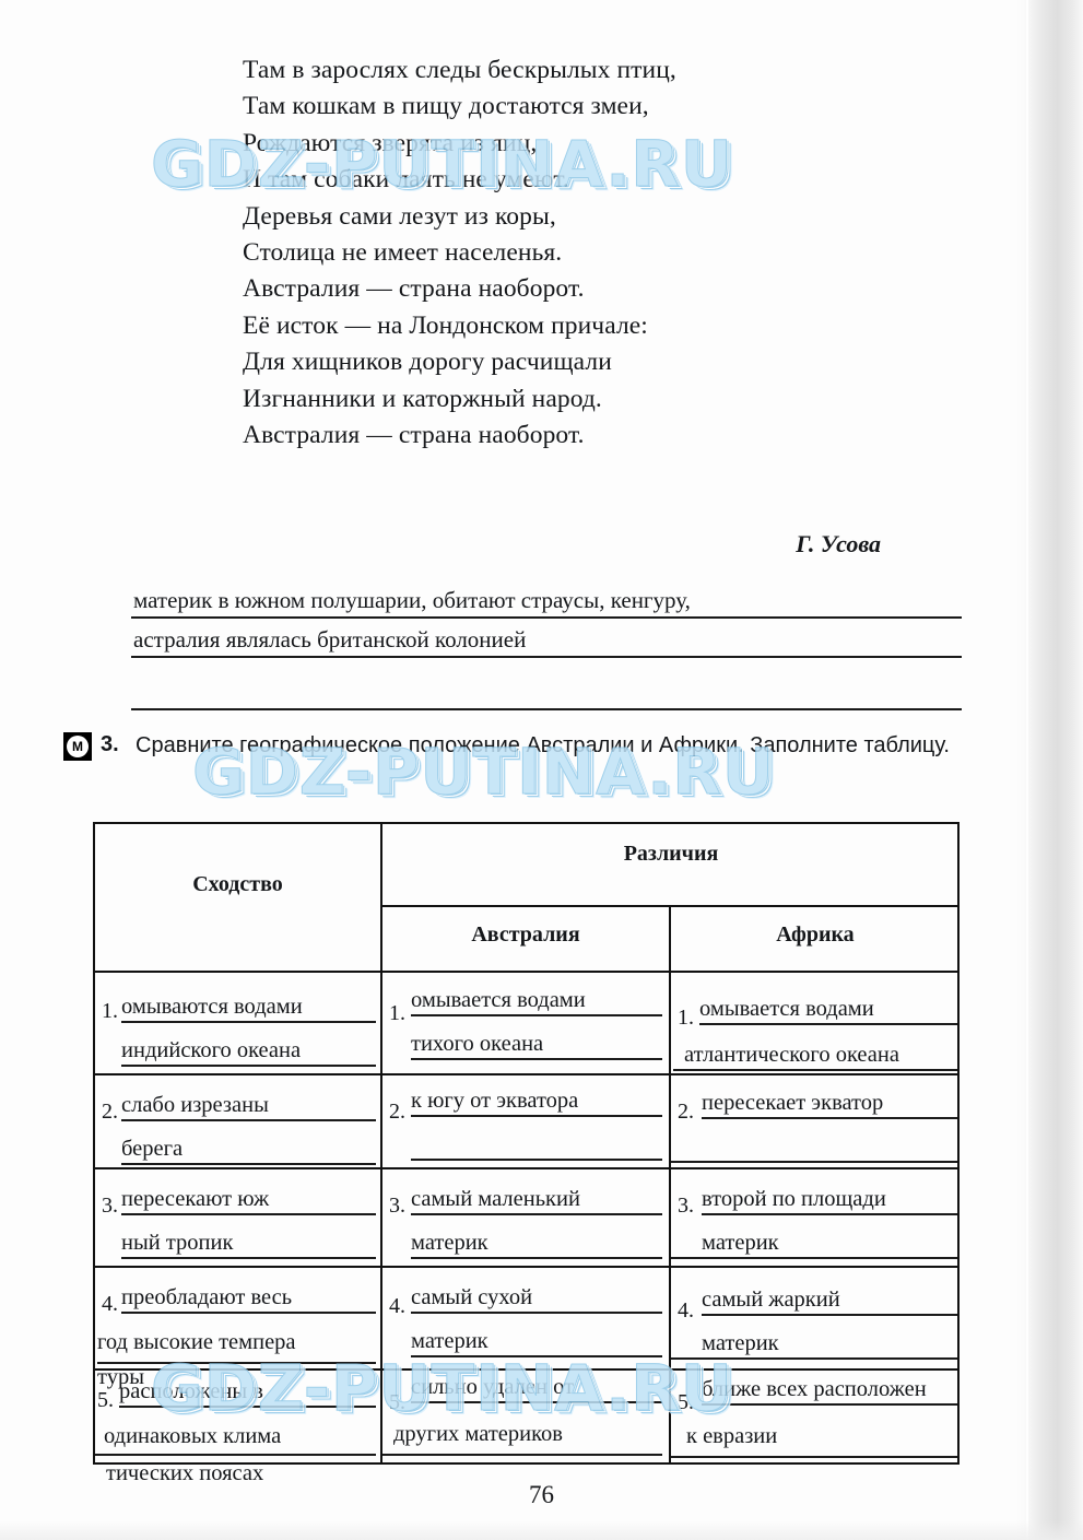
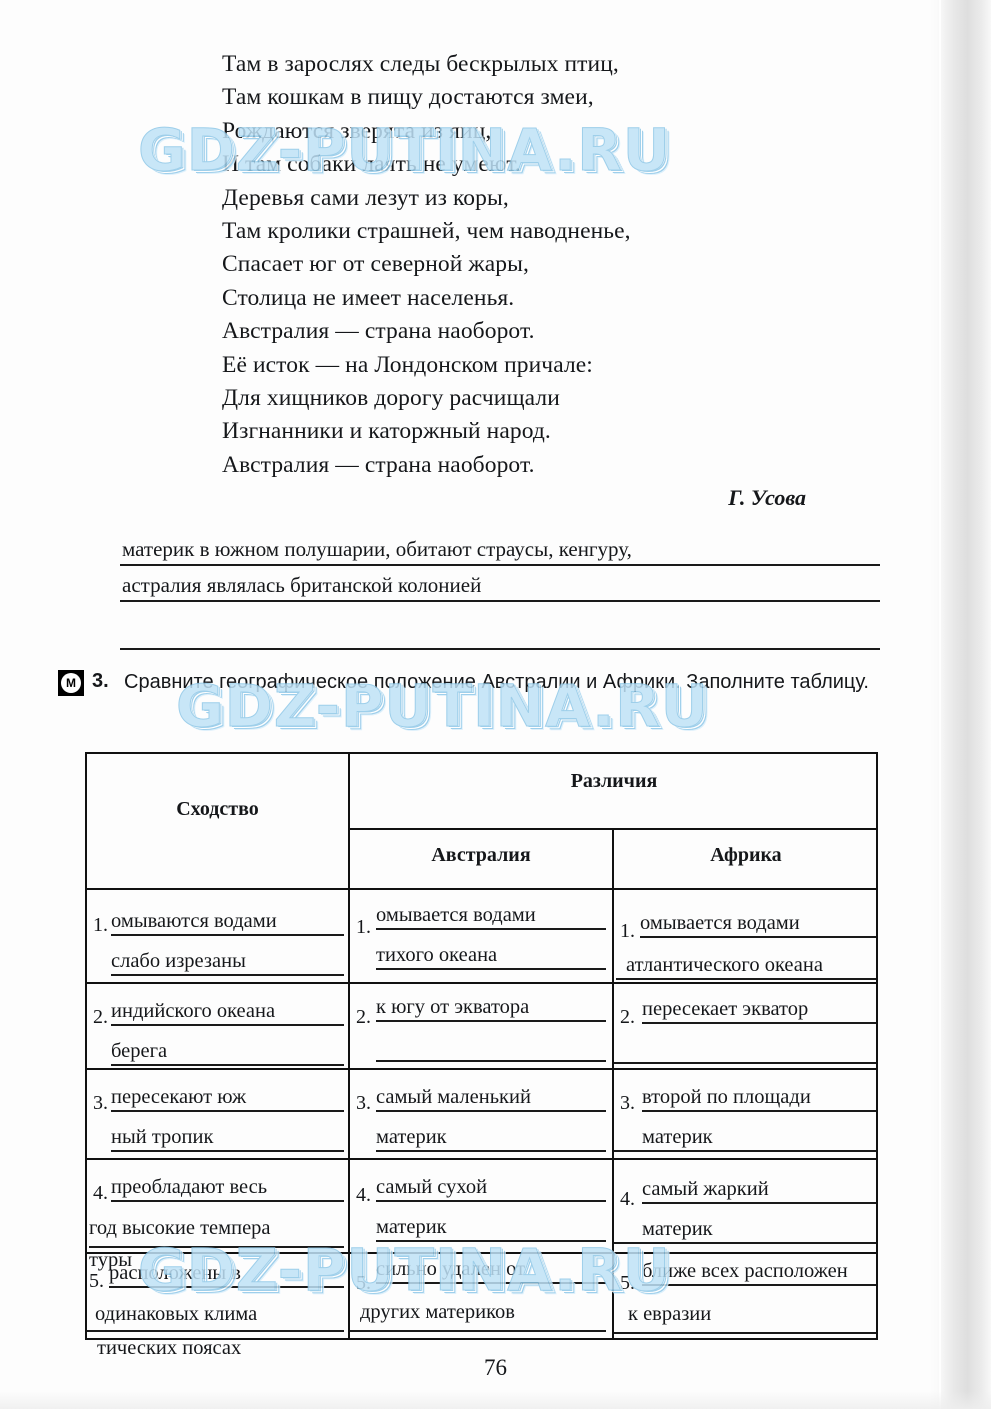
  Там в зарослях следы бескрылых птиц,
  Там кошкам в пищу достаются змеи,
  Рождаются зверята из яиц,
  И там собаки лаять не умеют.
  Деревья сами лезут из коры,
+ Там кролики страшней, чем наводненье,
+ Спасает юг от северной жары,
  Столица не имеет населенья.
  Австралия — страна наоборот.
  Её исток — на Лондонском причале:
  Для хищников дорогу расчищали
  Изгнанники и каторжный народ.
  Австралия — страна наоборот.
  Г. Усова
  материк в южном полушарии, обитают страусы, кенгуру,
  астралия являлась британской колонией
  M
  3.
  Сравните географическое положение Австралии и Африки. Заполните таблицу.
  Сходство
  Различия
  Австралия
  Африка
  1.
  омываются водами
- индийского океана
+ слабо изрезаны
  2.
- слабо изрезаны
+ индийского океана
  берега
  3.
  пересекают юж
  ный тропик
  4.
  преобладают весь
  год высокие темпера
  туры
  5.
  расположены в
  одинаковых клима
  тических поясах
  1.
  омывается водами
  тихого океана
  2.
  к югу от экватора
  3.
  самый маленький
  материк
  4.
  самый сухой
  материк
  5.
  сильно удален от
  других материков
  1.
  омывается водами
  атлантического океана
  2.
  пересекает экватор
  3.
  второй по площади
  материк
  4.
  самый жаркий
  материк
  5.
  ближе всех расположен
  к евразии
  76
  GDZ-PUTINA.RU
  GDZ-PUTINA.RU
  GDZ-PUTINA.RU
